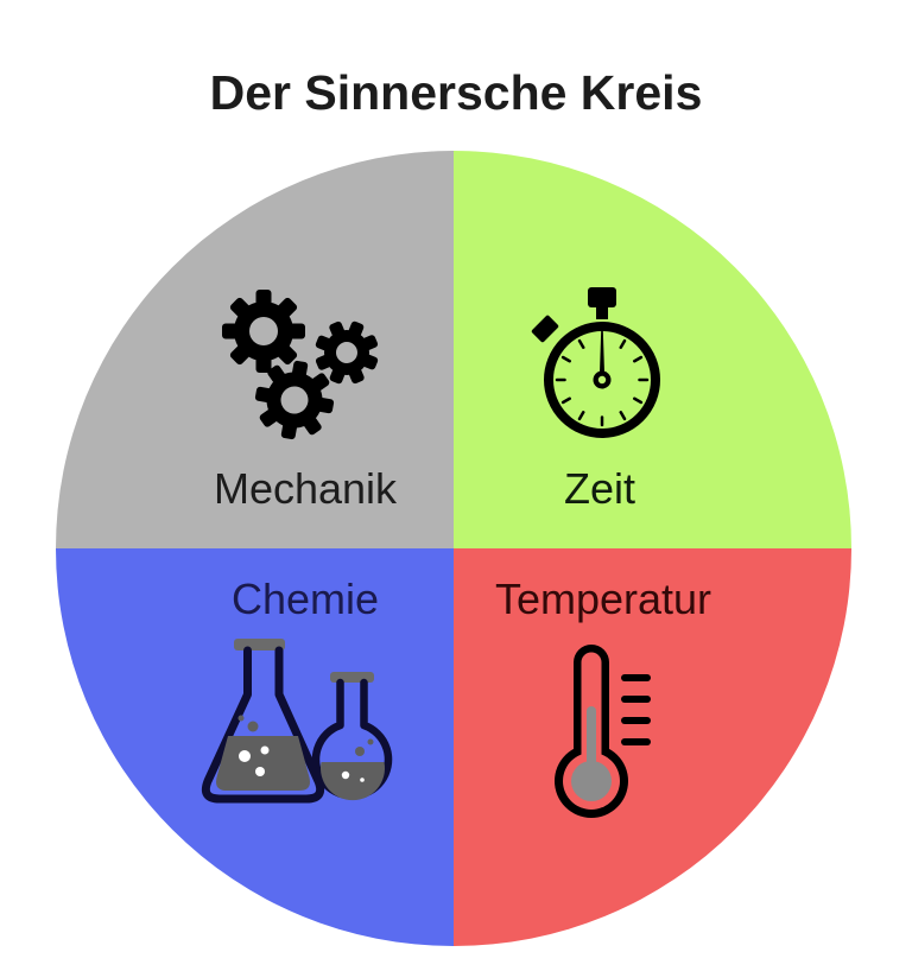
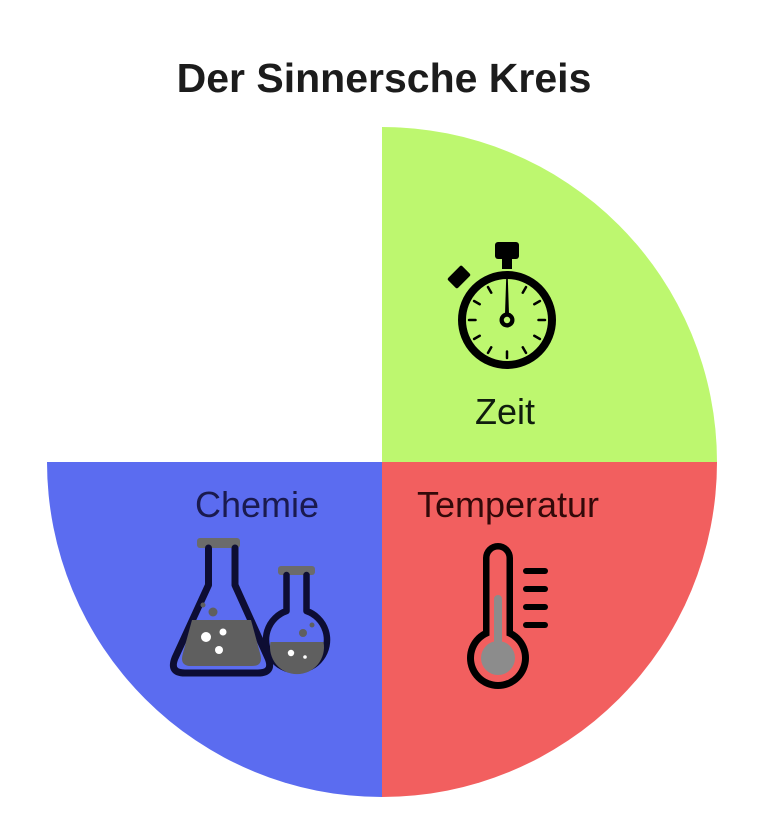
  Der Sinnersche Kreis
- Mechanik
  Zeit
  Chemie
  Temperatur
